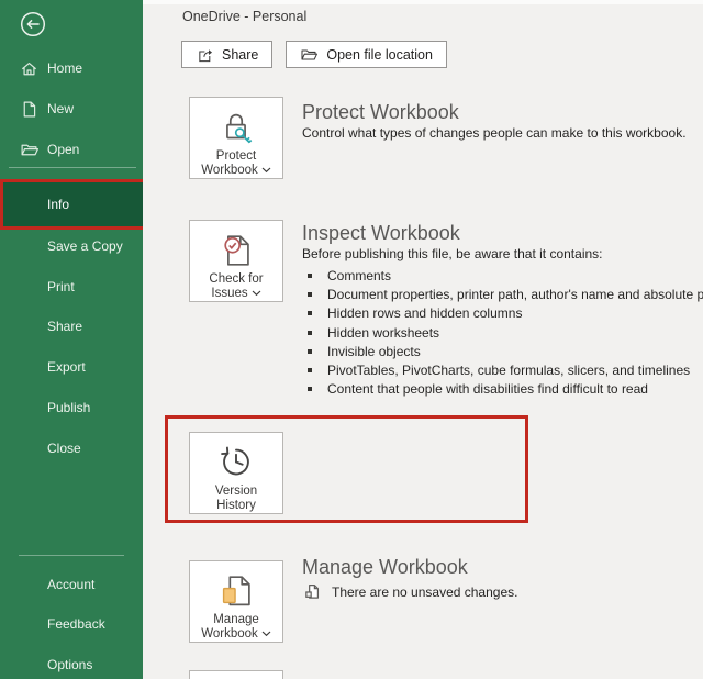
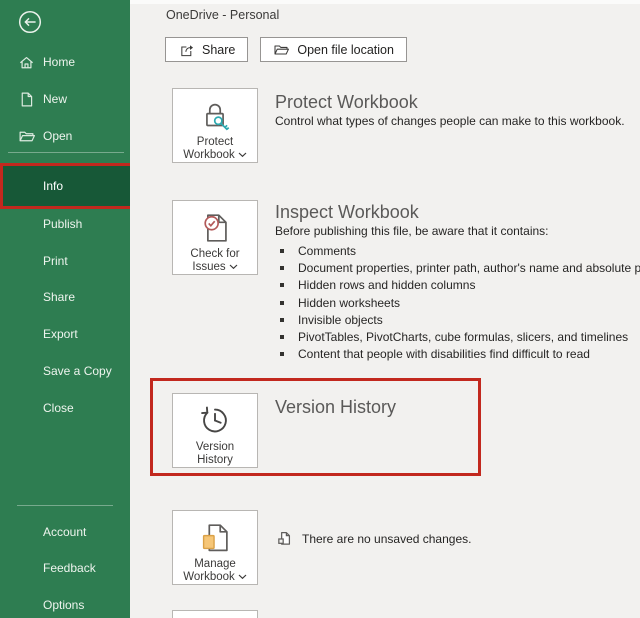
  Home
  New
  Open
  Info
- Save a Copy
+ Publish
  Print
  Share
  Export
- Publish
+ Save a Copy
  Close
  Account
  Feedback
  Options
  OneDrive - Personal
  Share
  Open file location
  Protect
  Workbook
  Protect Workbook
  Control what types of changes people can make to this workbook.
  Check for
  Issues
  Inspect Workbook
  Before publishing this file, be aware that it contains:
  Comments
  Document properties, printer path, author's name and absolute p
  Hidden rows and hidden columns
  Hidden worksheets
  Invisible objects
  PivotTables, PivotCharts, cube formulas, slicers, and timelines
  Content that people with disabilities find difficult to read
  Version
  History
+ Version History
  Manage
  Workbook
- Manage Workbook
  There are no unsaved changes.
